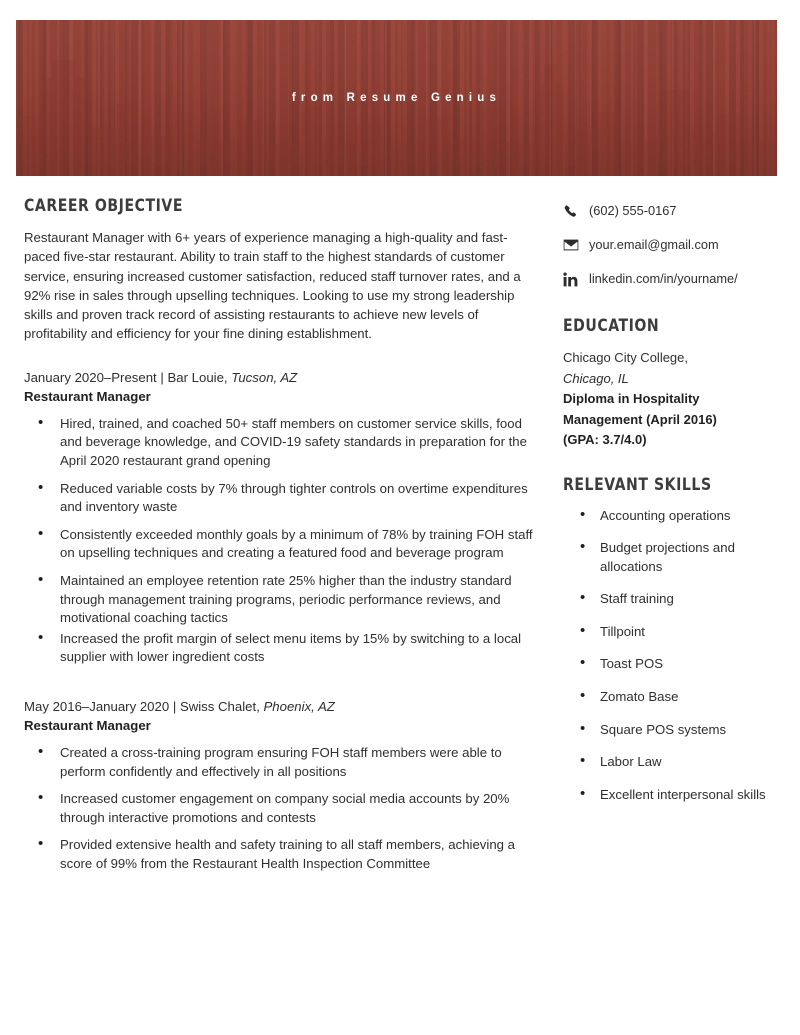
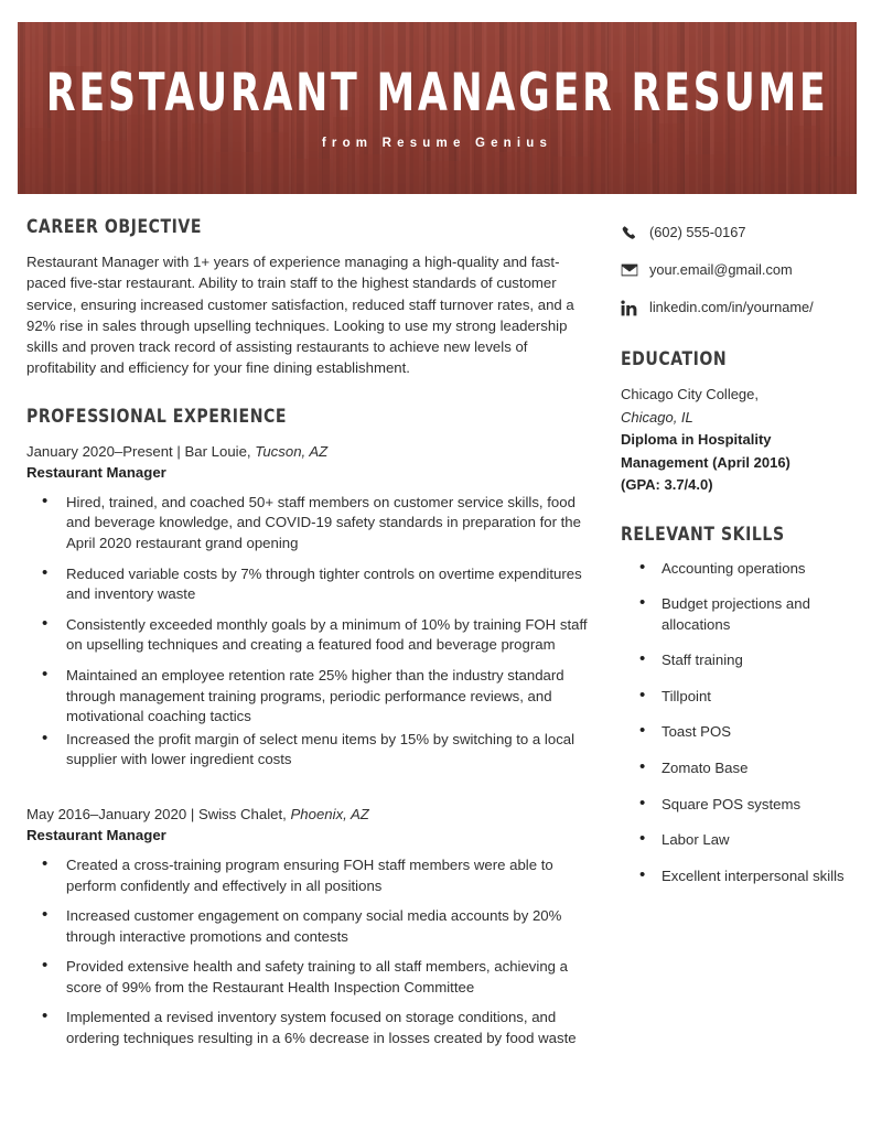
+ RESTAURANT MANAGER RESUME
  from Resume Genius
  CAREER OBJECTIVE
- Restaurant Manager with 6+ years of experience managing a high-quality and fast-paced five-star restaurant. Ability to train staff to the highest standards of customer service, ensuring increased customer satisfaction, reduced staff turnover rates, and a 92% rise in sales through upselling techniques. Looking to use my strong leadership skills and proven track record of assisting restaurants to achieve new levels of profitability and efficiency for your fine dining establishment.
+ Restaurant Manager with 1+ years of experience managing a high-quality and fast-paced five-star restaurant. Ability to train staff to the highest standards of customer service, ensuring increased customer satisfaction, reduced staff turnover rates, and a 92% rise in sales through upselling techniques. Looking to use my strong leadership skills and proven track record of assisting restaurants to achieve new levels of profitability and efficiency for your fine dining establishment.
+ PROFESSIONAL EXPERIENCE
  January 2020–Present | Bar Louie, Tucson, AZ
  Restaurant Manager
  Hired, trained, and coached 50+ staff members on customer service skills, food and beverage knowledge, and COVID-19 safety standards in preparation for the April 2020 restaurant grand opening
  Reduced variable costs by 7% through tighter controls on overtime expenditures and inventory waste
- Consistently exceeded monthly goals by a minimum of 78% by training FOH staff on upselling techniques and creating a featured food and beverage program
+ Consistently exceeded monthly goals by a minimum of 10% by training FOH staff on upselling techniques and creating a featured food and beverage program
  Maintained an employee retention rate 25% higher than the industry standard through management training programs, periodic performance reviews, and motivational coaching tactics
  Increased the profit margin of select menu items by 15% by switching to a local supplier with lower ingredient costs
  May 2016–January 2020 | Swiss Chalet, Phoenix, AZ
  Restaurant Manager
  Created a cross-training program ensuring FOH staff members were able to perform confidently and effectively in all positions
  Increased customer engagement on company social media accounts by 20% through interactive promotions and contests
  Provided extensive health and safety training to all staff members, achieving a score of 99% from the Restaurant Health Inspection Committee
+ Implemented a revised inventory system focused on storage conditions, and ordering techniques resulting in a 6% decrease in losses created by food waste
  (602) 555-0167
  your.email@gmail.com
  linkedin.com/in/yourname/
  EDUCATION
  Chicago City College,
  Chicago, IL
  Diploma in Hospitality Management (April 2016)
  (GPA: 3.7/4.0)
  RELEVANT SKILLS
  Accounting operations
  Budget projections and allocations
  Staff training
  Tillpoint
  Toast POS
  Zomato Base
  Square POS systems
  Labor Law
  Excellent interpersonal skills
